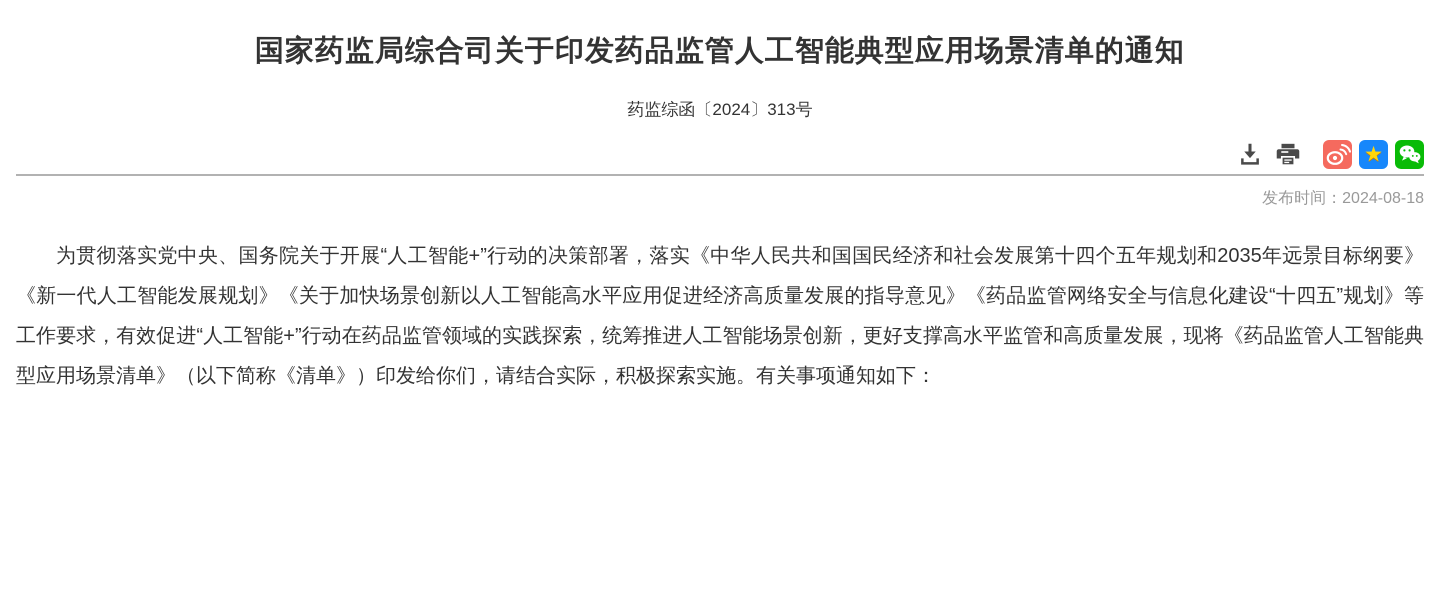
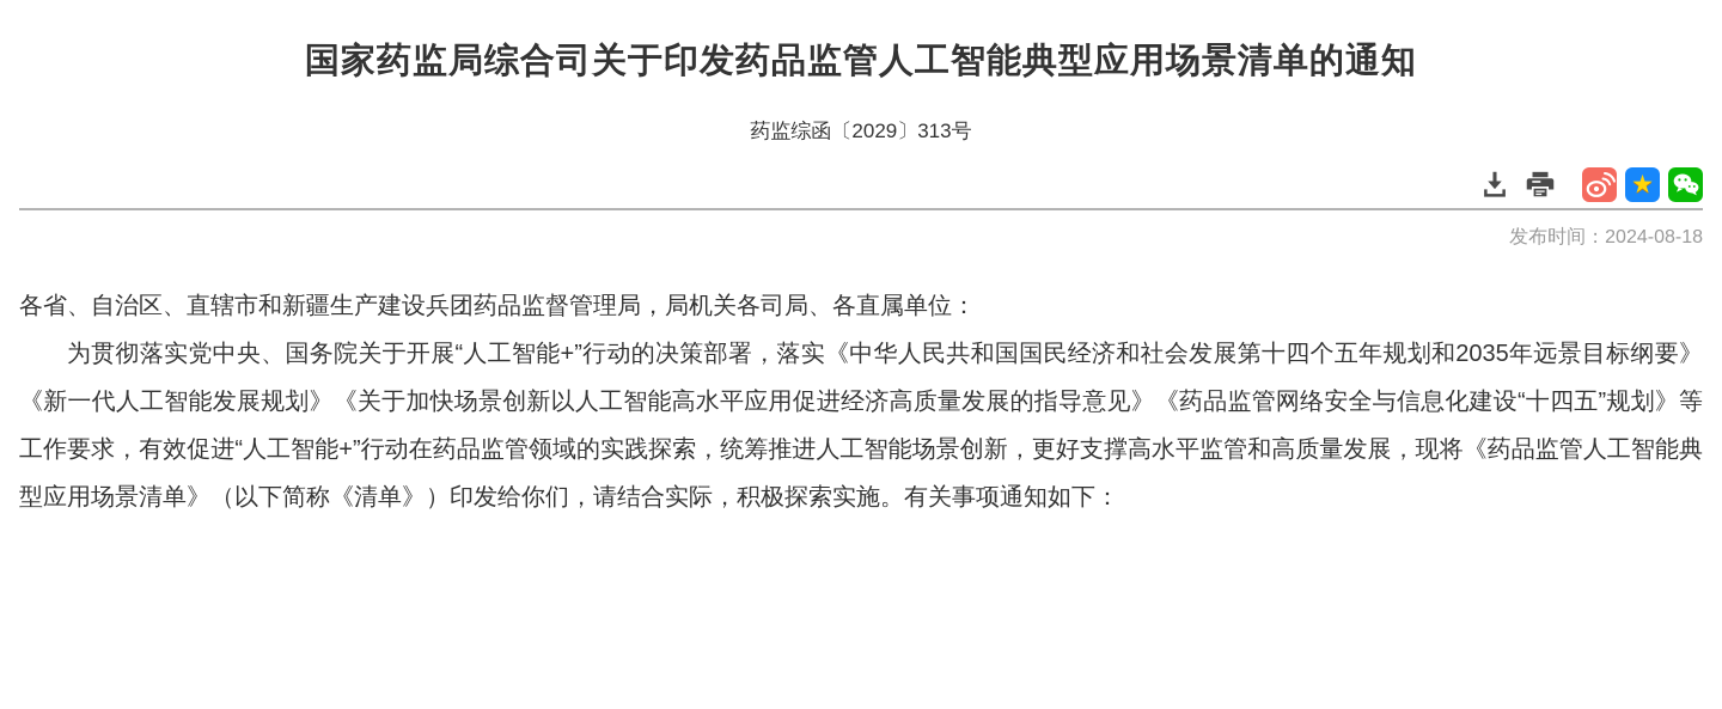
  国家药监局综合司关于印发药品监管人工智能典型应用场景清单的通知
- 药监综函〔2024〕313号
+ 药监综函〔2029〕313号
  ★
  发布时间：2024-08-18
+ 各省、自治区、直辖市和新疆生产建设兵团药品监督管理局，局机关各司局、各直属单位：
  为贯彻落实党中央、国务院关于开展“人工智能+”行动的决策部署，落实《中华人民共和国国民经济和社会发展第十四个五年规划和2035年远景目标纲要》《新一代人工智能发展规划》《关于加快场景创新以人工智能高水平应用促进经济高质量发展的指导意见》《药品监管网络安全与信息化建设“十四五”规划》等工作要求，有效促进“人工智能+”行动在药品监管领域的实践探索，统筹推进人工智能场景创新，更好支撑高水平监管和高质量发展，现将《药品监管人工智能典型应用场景清单》（以下简称《清单》）印发给你们，请结合实际，积极探索实施。有关事项通知如下：
